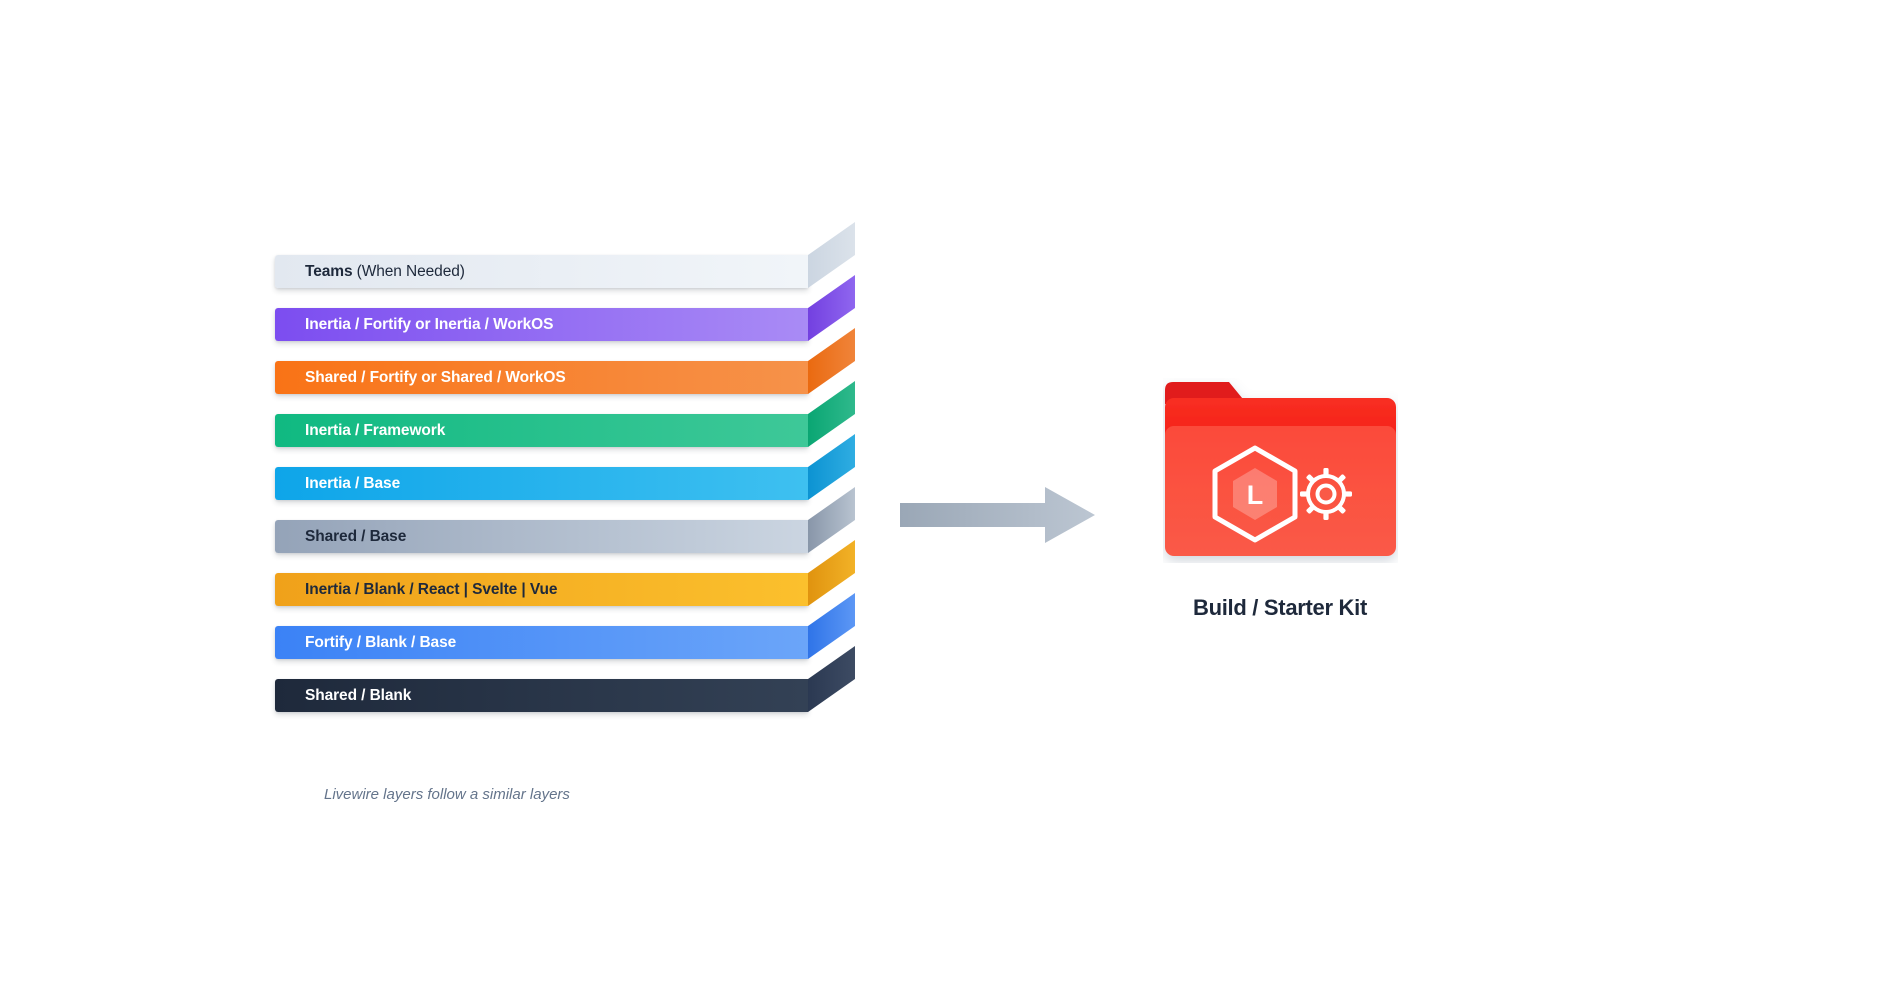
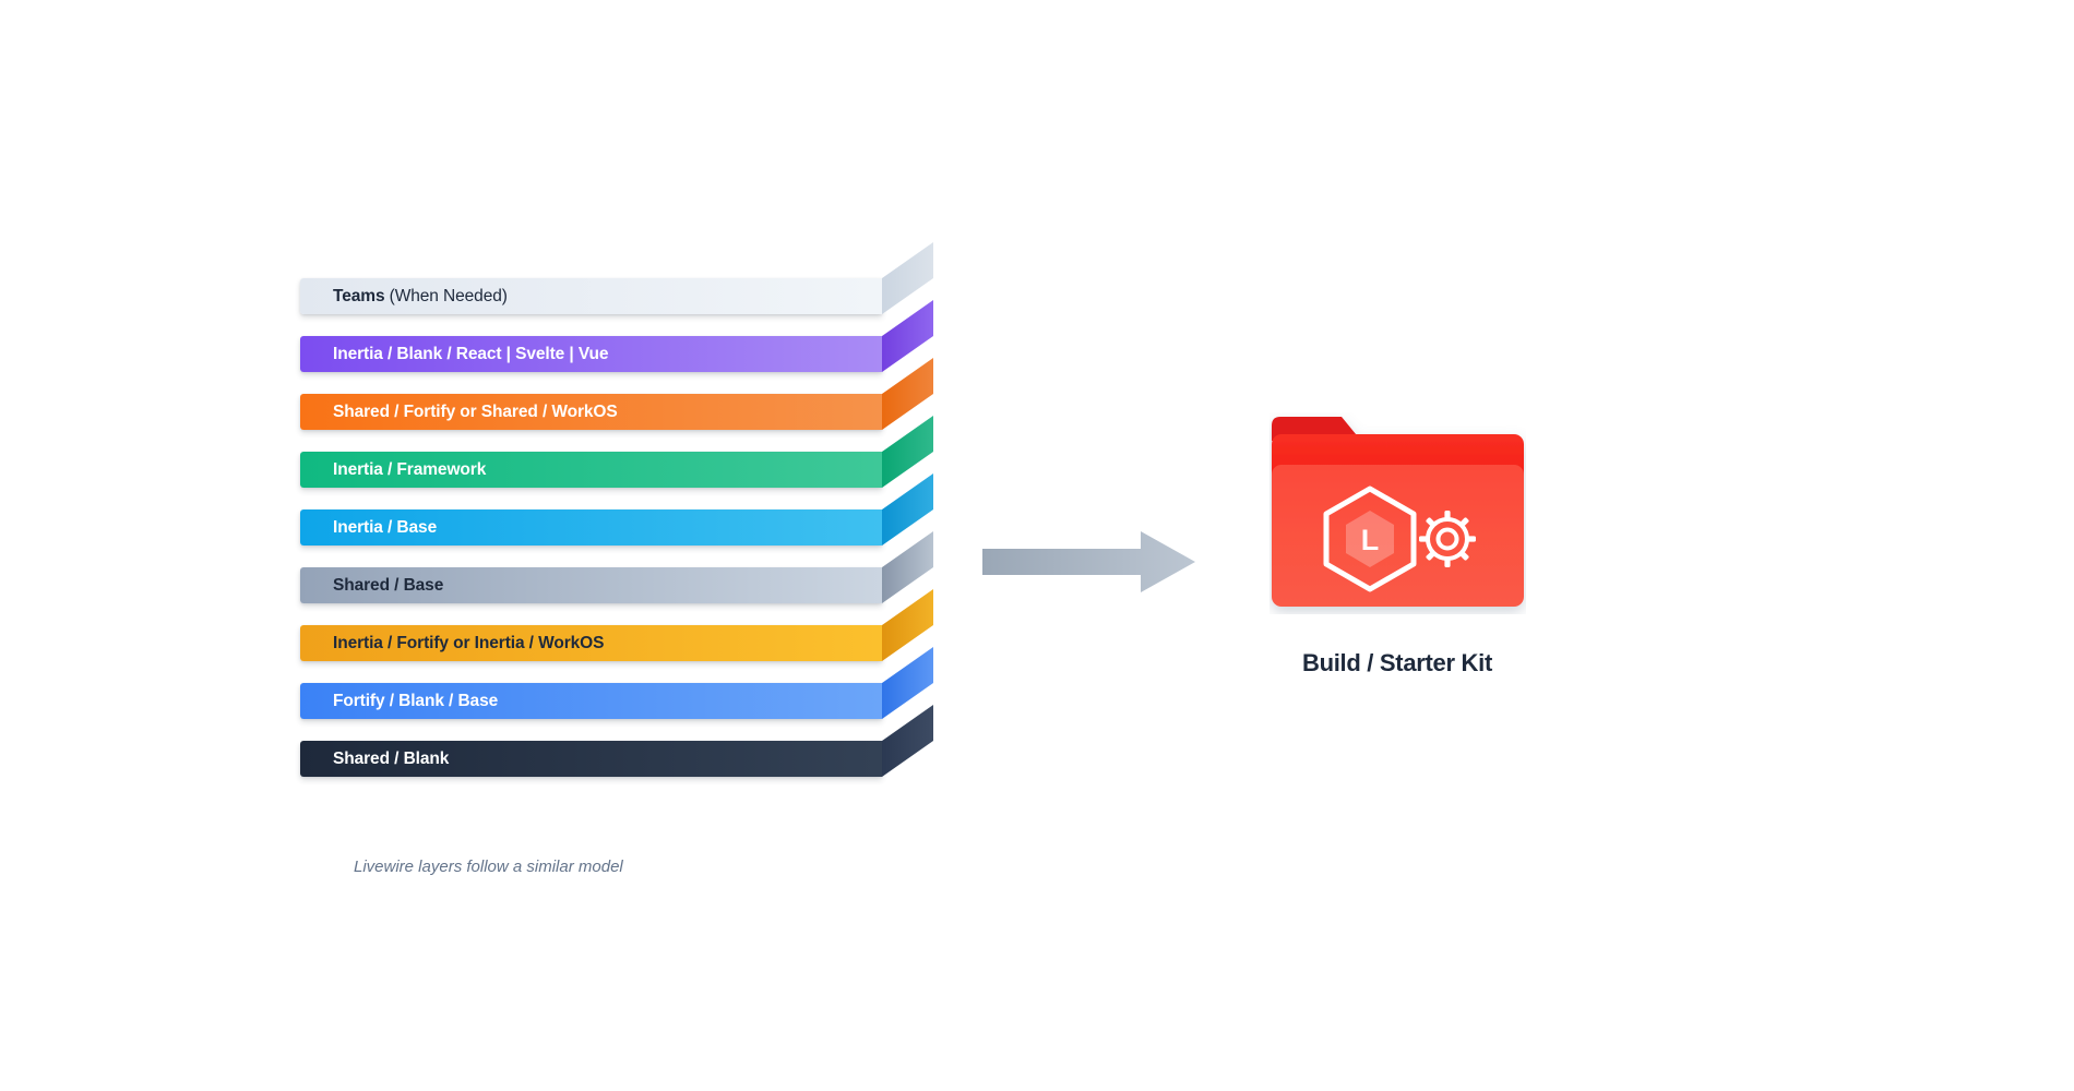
  Teams (When Needed)
- Inertia / Fortify or Inertia / WorkOS
+ Inertia / Blank / React | Svelte | Vue
  Shared / Fortify or Shared / WorkOS
  Inertia / Framework
  Inertia / Base
  Shared / Base
- Inertia / Blank / React | Svelte | Vue
+ Inertia / Fortify or Inertia / WorkOS
  Fortify / Blank / Base
  Shared / Blank
  L
  Build / Starter Kit
- Livewire layers follow a similar layers
+ Livewire layers follow a similar model
